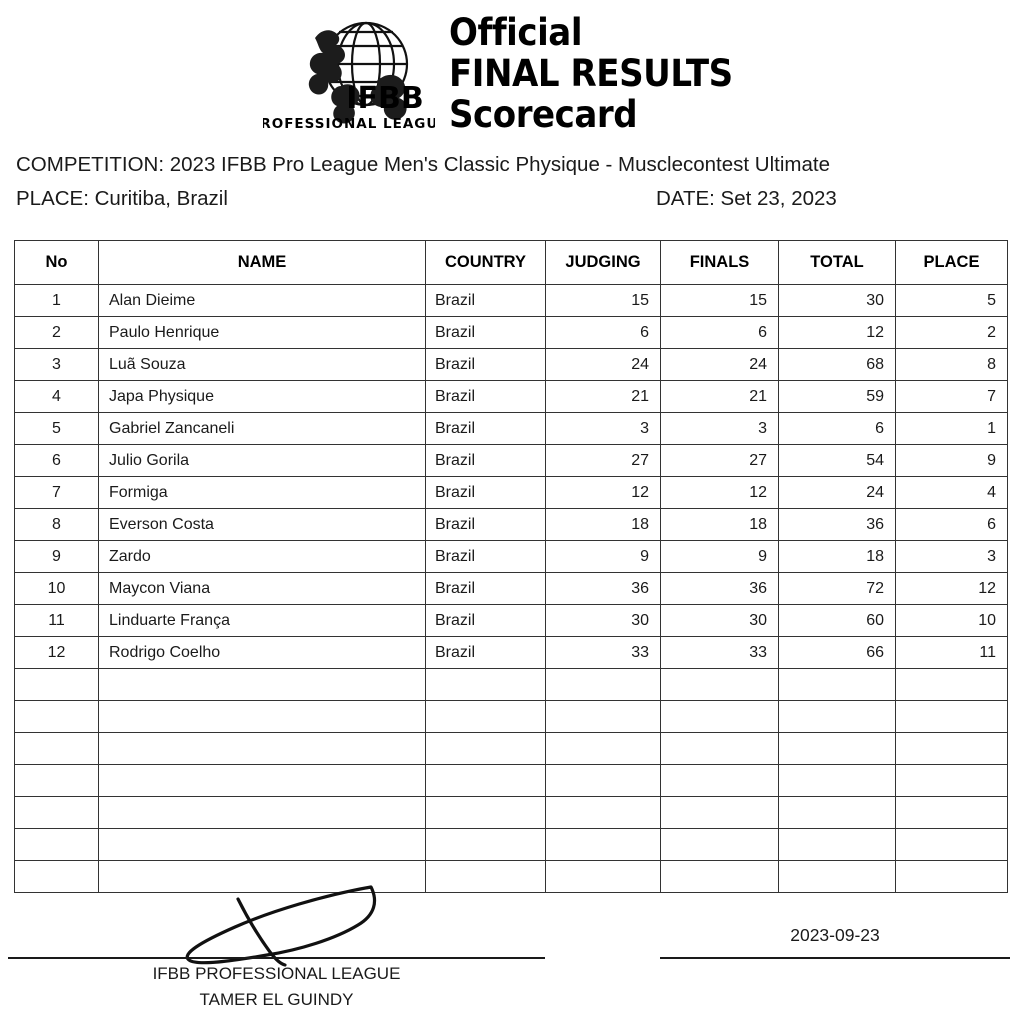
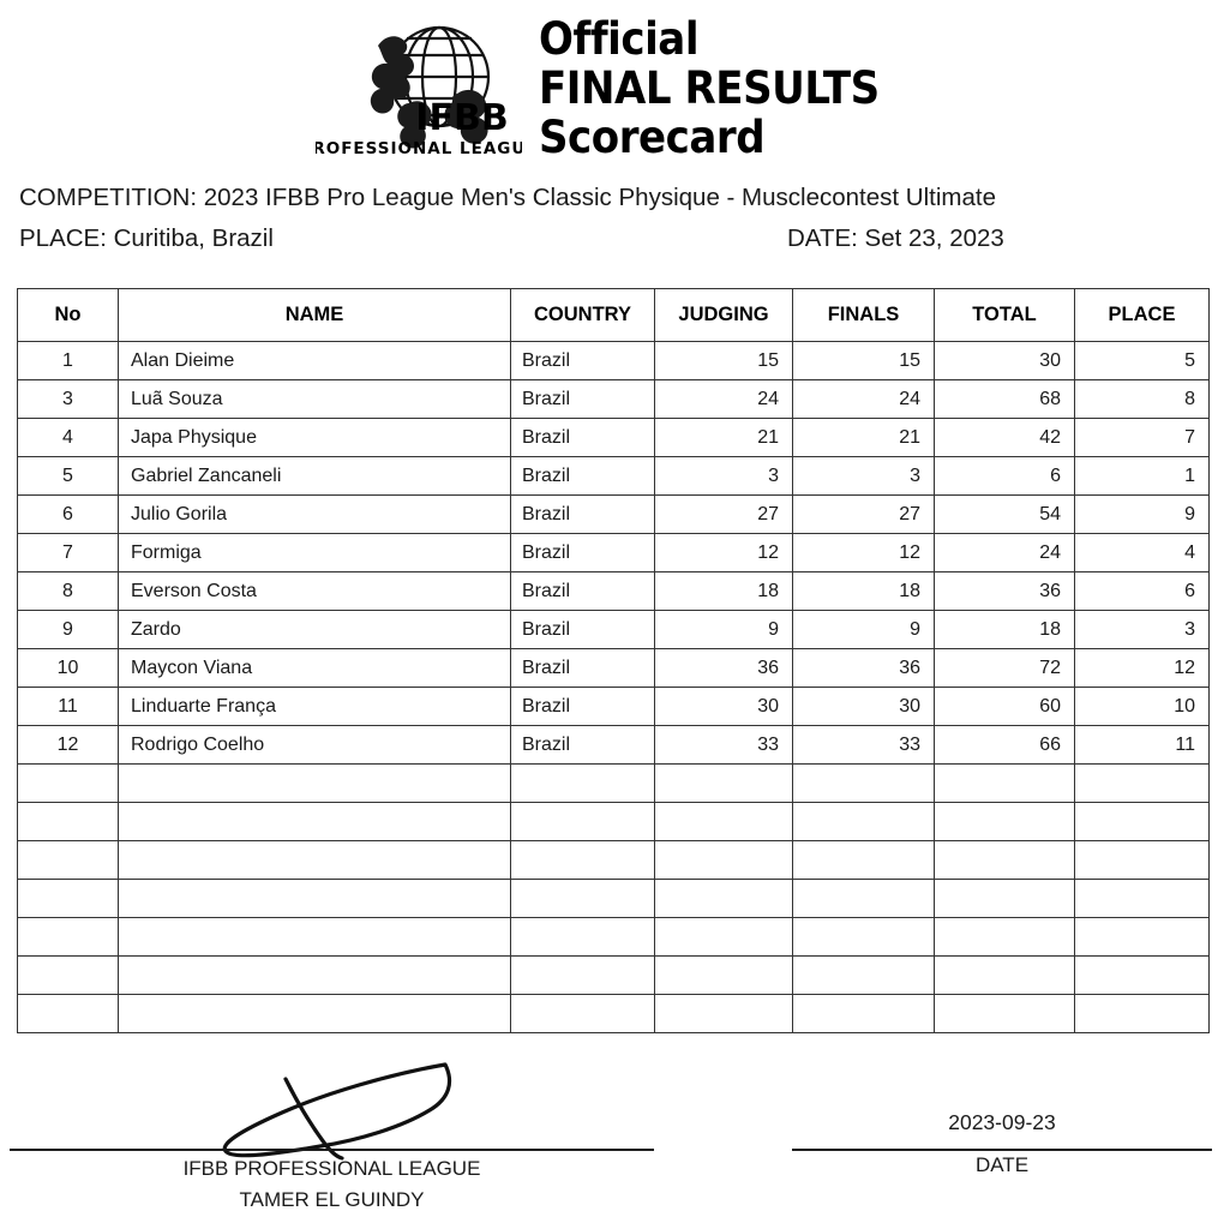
  IFBB
  ROFESSIONAL LEAGU
  Official
  FINAL RESULTS
  Scorecard
  COMPETITION: 2023 IFBB Pro League Men's Classic Physique - Musclecontest Ultimate
  PLACE: Curitiba, Brazil
  DATE: Set 23, 2023
  No	NAME	COUNTRY	JUDGING	FINALS	TOTAL	PLACE
  1	Alan Dieime	Brazil	15	15	30	5
- 2	Paulo Henrique	Brazil	6	6	12	2
  3	Luã Souza	Brazil	24	24	68	8
- 4	Japa Physique	Brazil	21	21	59	7
+ 4	Japa Physique	Brazil	21	21	42	7
  5	Gabriel Zancaneli	Brazil	3	3	6	1
  6	Julio Gorila	Brazil	27	27	54	9
  7	Formiga	Brazil	12	12	24	4
  8	Everson Costa	Brazil	18	18	36	6
  9	Zardo	Brazil	9	9	18	3
  10	Maycon Viana	Brazil	36	36	72	12
  11	Linduarte França	Brazil	30	30	60	10
  12	Rodrigo Coelho	Brazil	33	33	66	11
  IFBB PROFESSIONAL LEAGUE
  TAMER EL GUINDY
  2023-09-23
+ DATE
